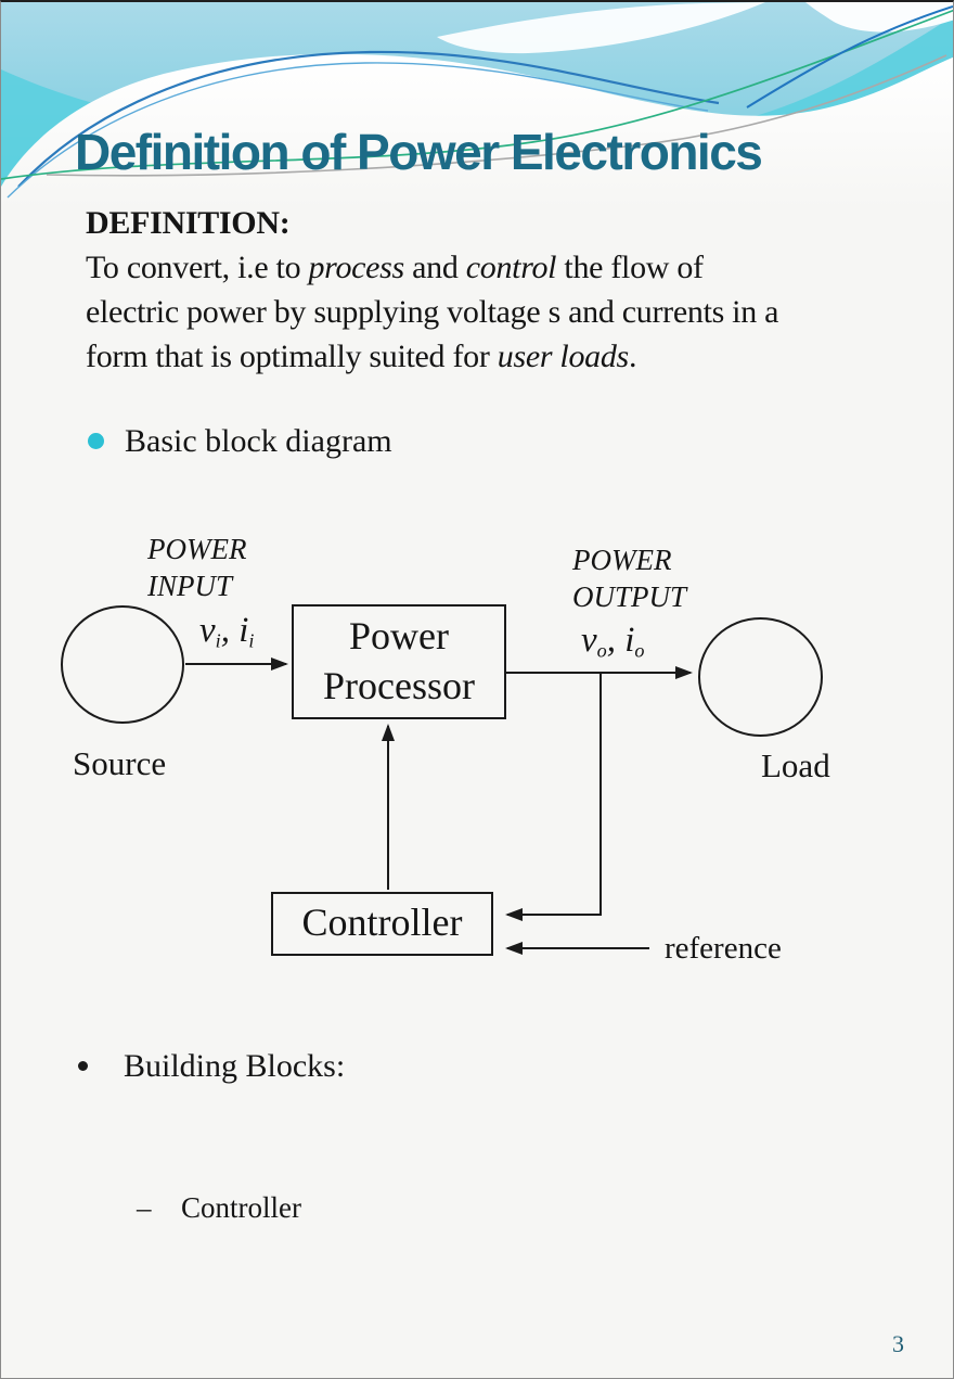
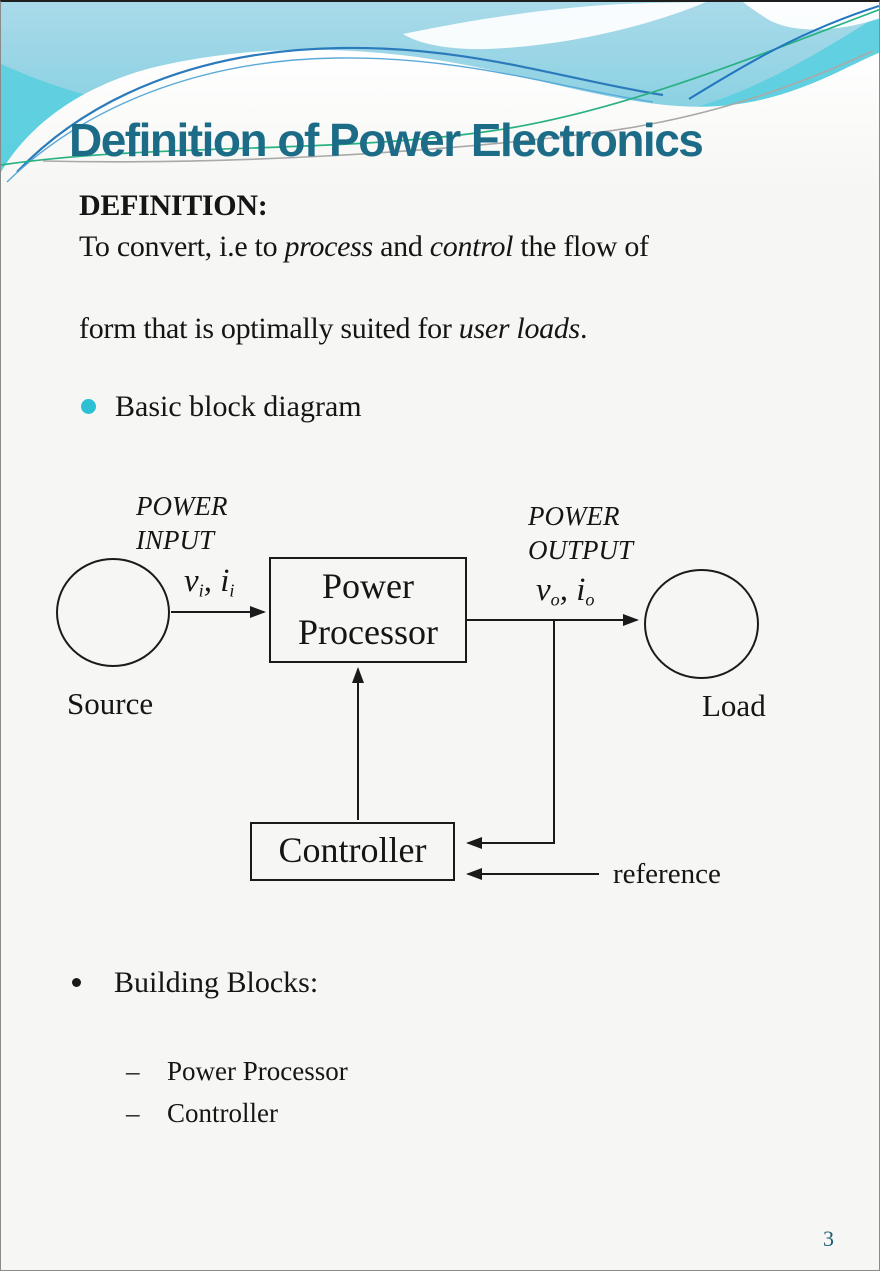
  Definition of Power Electronics
  DEFINITION:
  To convert, i.e to process and control the flow of
- electric power by supplying voltage s and currents in a
  form that is optimally suited for user loads.
  Basic block diagram
  Power
  Processor
  Controller
  POWER
  INPUT
  POWER
  OUTPUT
  vi, ii
  vo, io
  Source
  Load
  reference
  Building Blocks:
+ – Power Processor
  – Controller
  3
